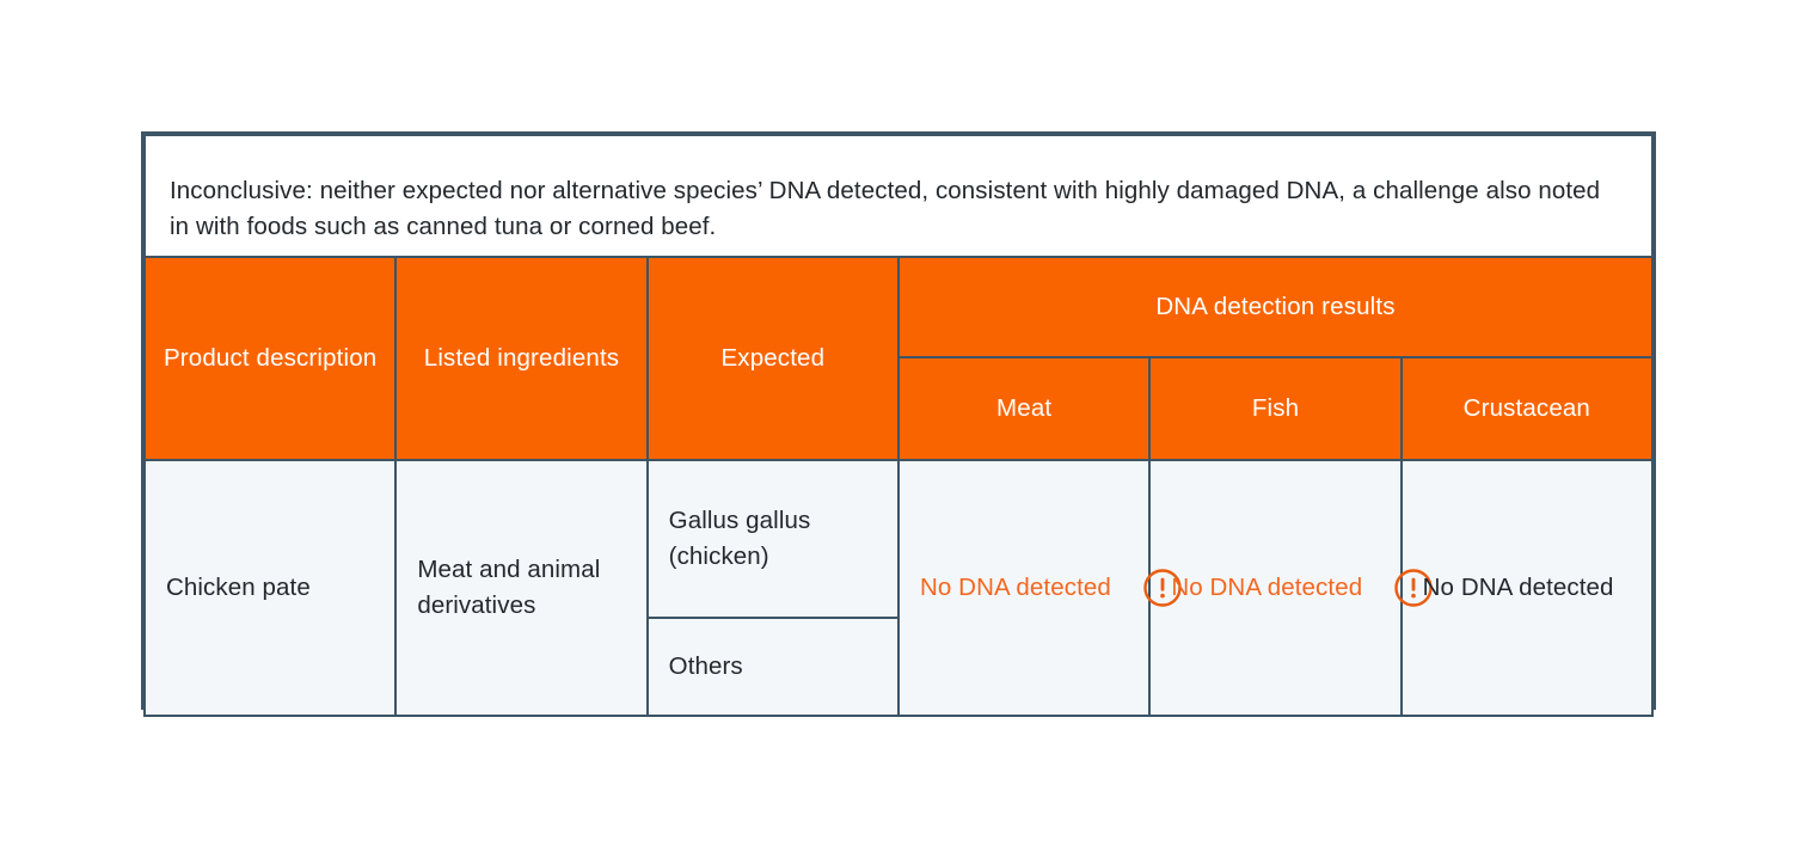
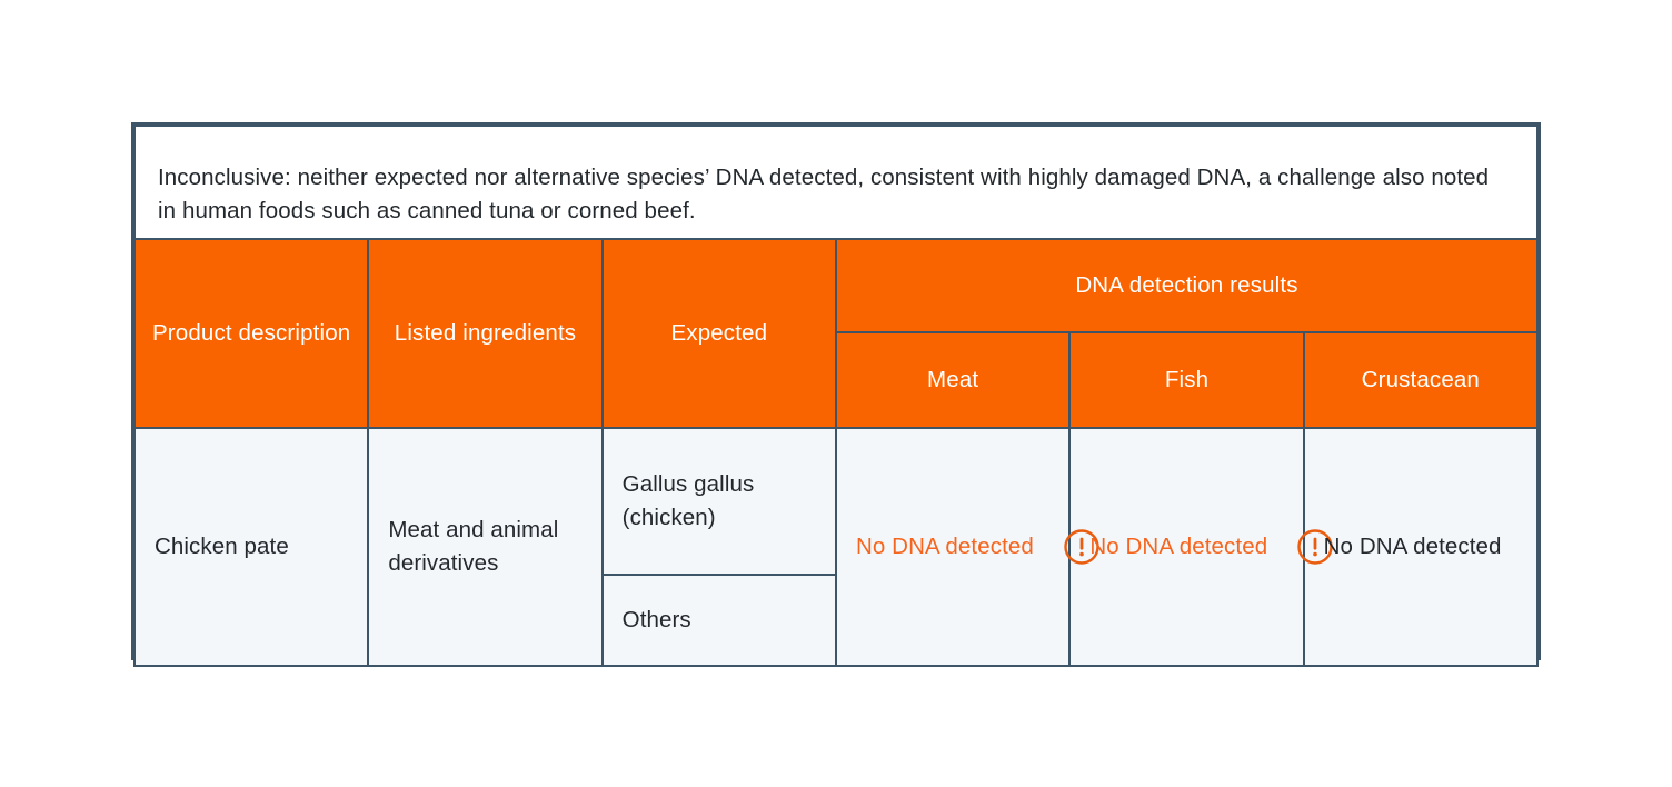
- Inconclusive: neither expected nor alternative species’ DNA detected, consistent with highly damaged DNA, a challenge also noted in with foods such as canned tuna or corned beef.
+ Inconclusive: neither expected nor alternative species’ DNA detected, consistent with highly damaged DNA, a challenge also noted in human foods such as canned tuna or corned beef.
  Product description	Listed ingredients	Expected	DNA detection results
  Meat	Fish	Crustacean
  Chicken pate	Meat and animal derivatives	Gallus gallus (chicken)	No DNA detected	No DNA detected	No DNA detected
  Others
